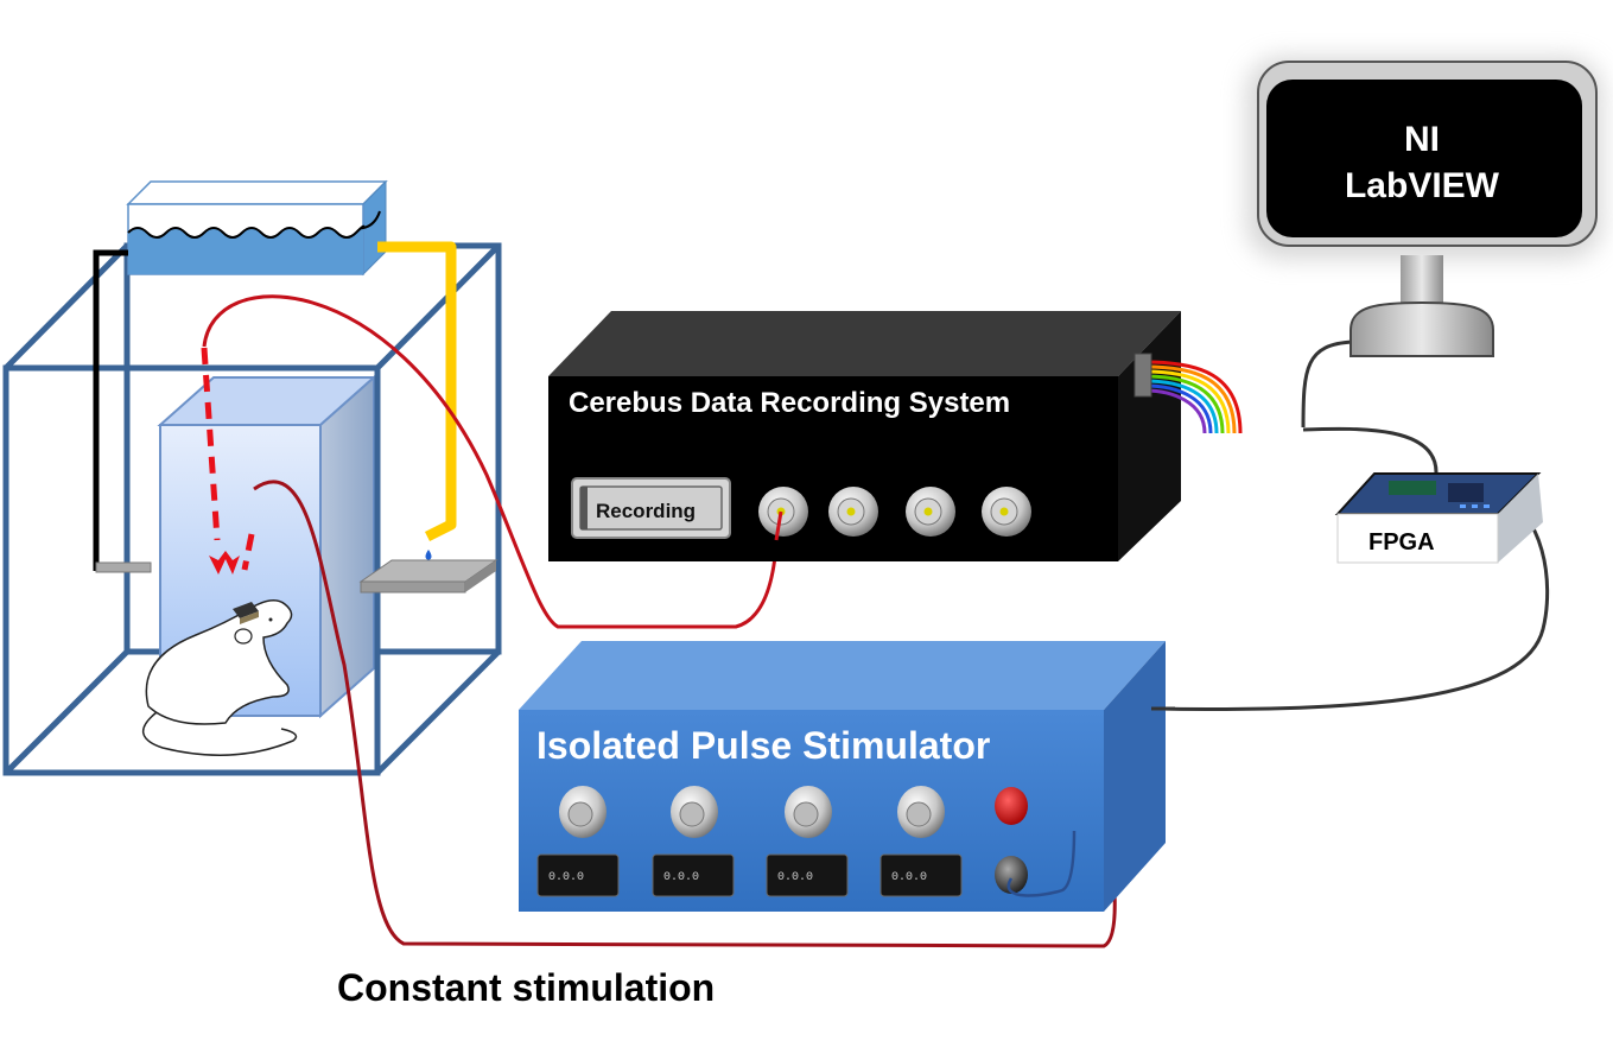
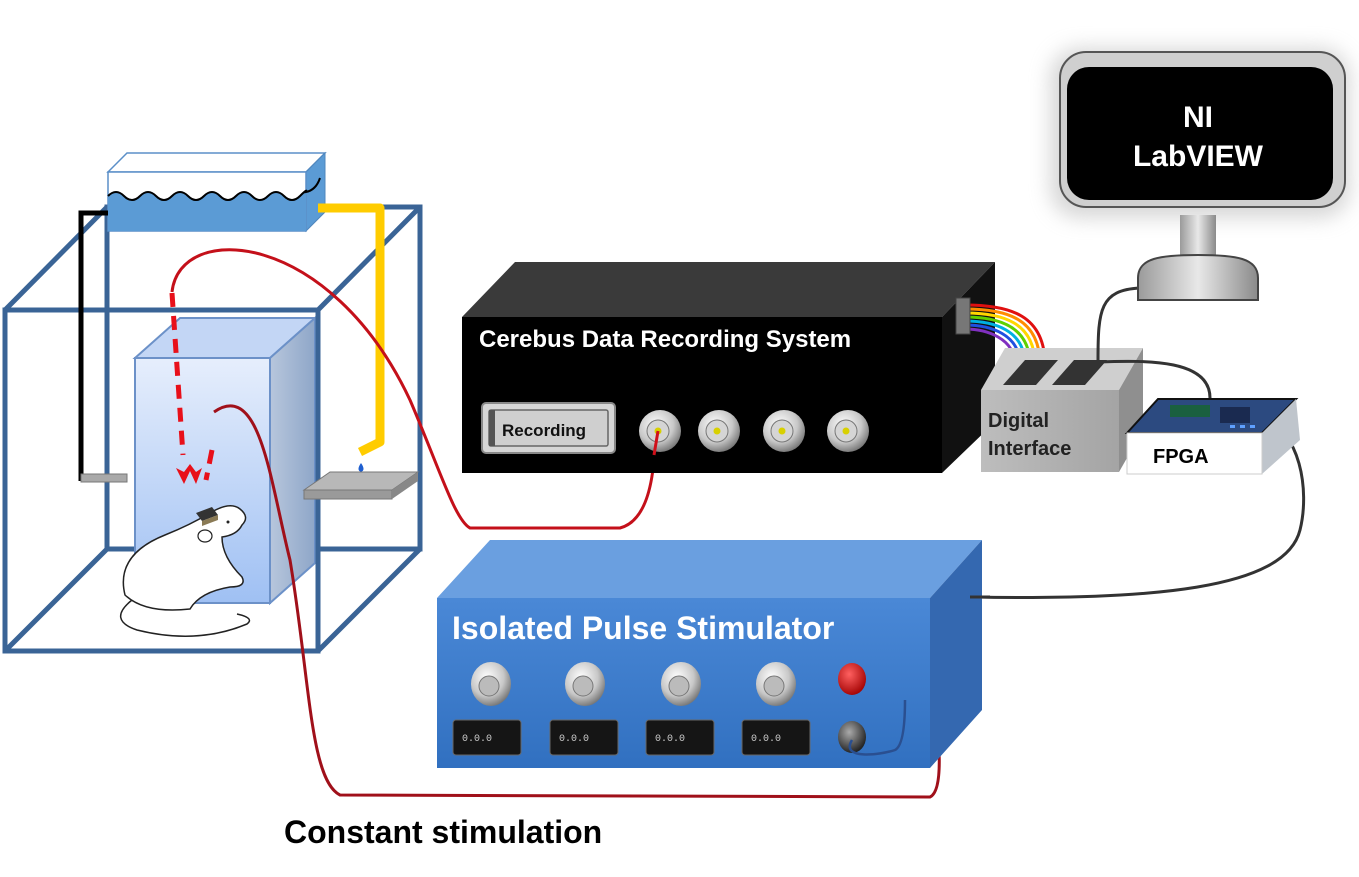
  Cerebus Data Recording System
  Recording
+ Digital
+ Interface
  FPGA
  NI
  LabVIEW
  Isolated Pulse Stimulator
  0.0.0
  0.0.0
  0.0.0
  0.0.0
  Constant stimulation
